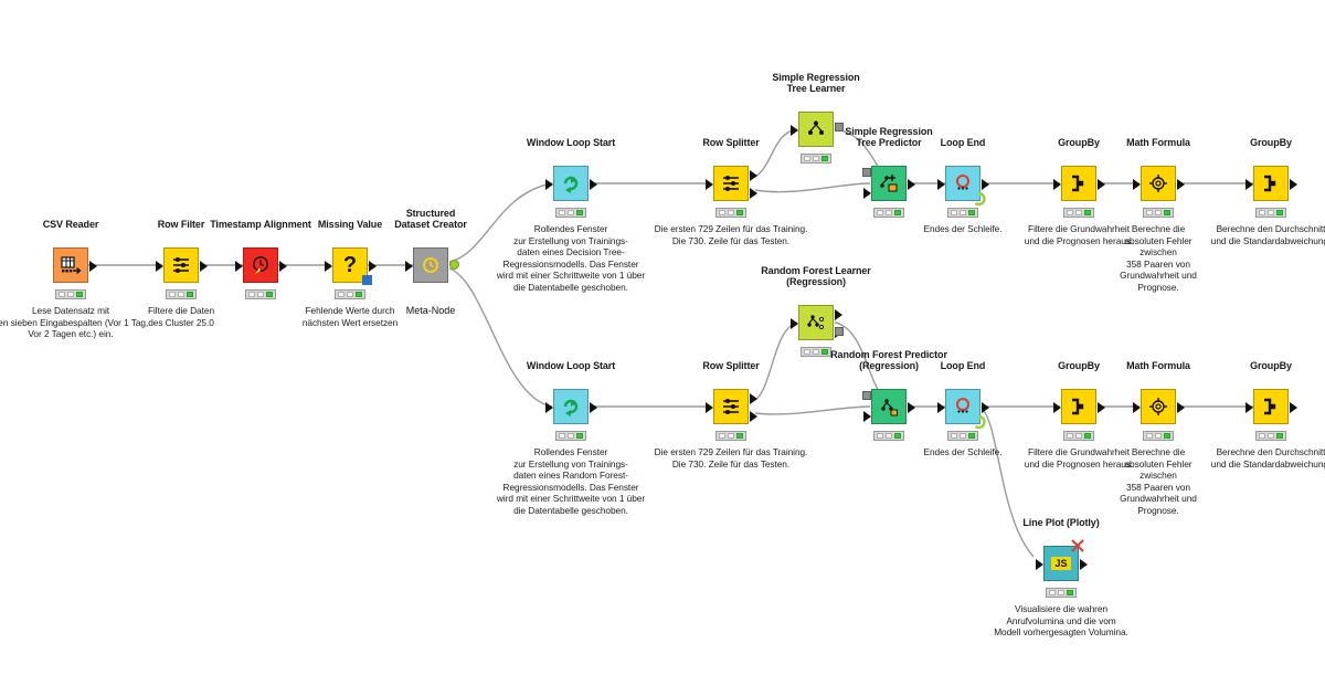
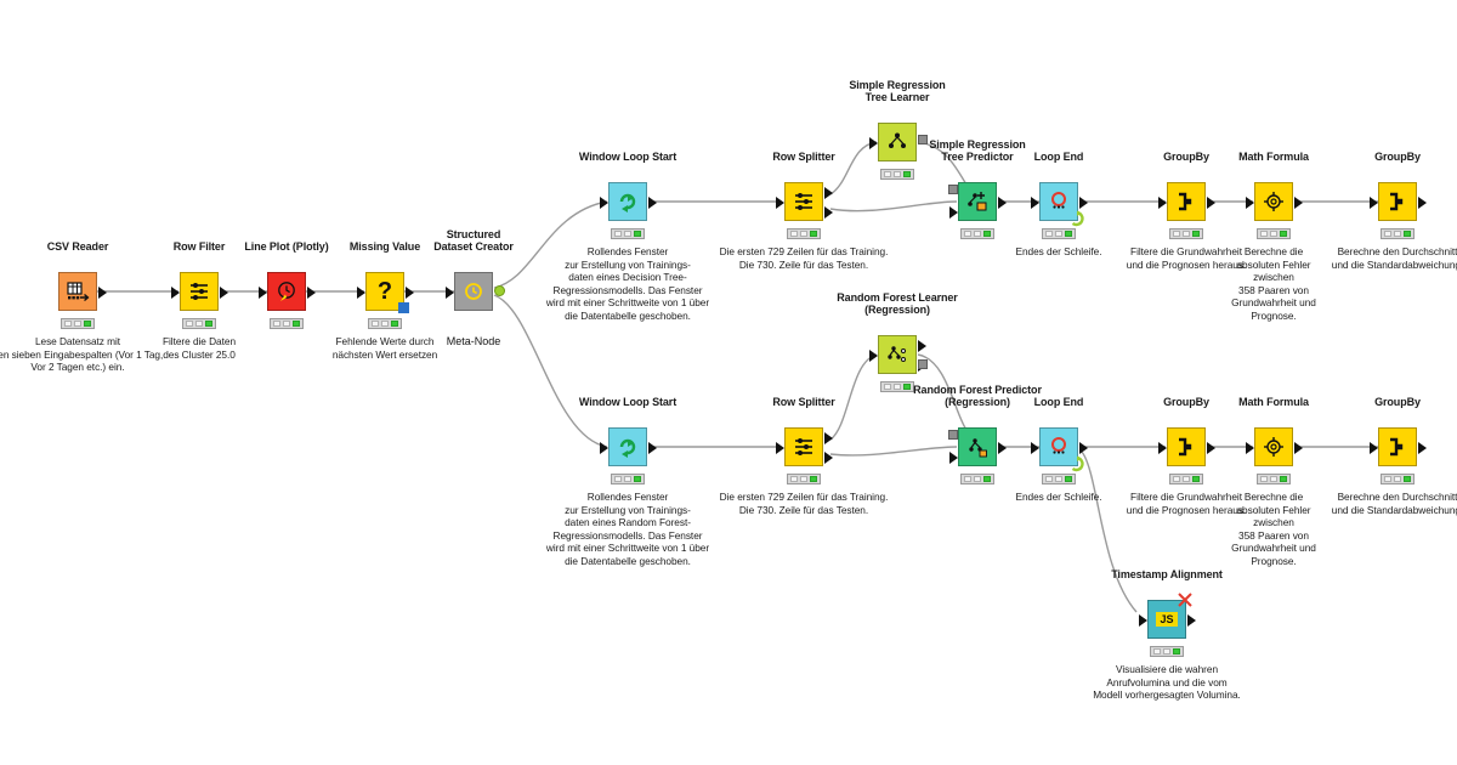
  CSV Reader
  Lese Datensatz mit
  en sieben Eingabespalten (Vor 1 Tag,
  Vor 2 Tagen etc.) ein.
  Row Filter
  Filtere die Daten
  des Cluster 25.0
- Timestamp Alignment
+ Line Plot (Plotly)
  Missing Value
  ?
  Fehlende Werte durch
  nächsten Wert ersetzen
  Structured
  Dataset Creator
  Meta-Node
  Window Loop Start
  Rollendes Fenster
  zur Erstellung von Trainings-
  daten eines Decision Tree-
  Regressionsmodells. Das Fenster
  wird mit einer Schrittweite von 1 über
  die Datentabelle geschoben.
  Row Splitter
  Die ersten 729 Zeilen für das Training.
  Die 730. Zeile für das Testen.
  Simple Regression
  Tree Learner
  Simple Regression
  Tree Predictor
  Loop End
  Endes der Schleife.
  GroupBy
  Filtere die Grundwahrheit
  und die Prognosen heraus.
  Math Formula
  Berechne die
  absoluten Fehler
  zwischen
  358 Paaren von
  Grundwahrheit und
  Prognose.
  GroupBy
  Berechne den Durchschnitt
  und die Standardabweichun
  Window Loop Start
  Rollendes Fenster
  zur Erstellung von Trainings-
  daten eines Random Forest-
  Regressionsmodells. Das Fenster
  wird mit einer Schrittweite von 1 über
  die Datentabelle geschoben.
  Row Splitter
  Die ersten 729 Zeilen für das Training.
  Die 730. Zeile für das Testen.
  Random Forest Learner
  (Regression)
  Random Forest Predictor
  (Regression)
  Loop End
  Endes der Schleife.
  GroupBy
  Filtere die Grundwahrheit
  und die Prognosen heraus.
  Math Formula
  Berechne die
  absoluten Fehler
  zwischen
  358 Paaren von
  Grundwahrheit und
  Prognose.
  GroupBy
  Berechne den Durchschnitt
  und die Standardabweichun
- Line Plot (Plotly)
+ Timestamp Alignment
  JS
  Visualisiere die wahren
  Anrufvolumina und die vom
  Modell vorhergesagten Volumina.
